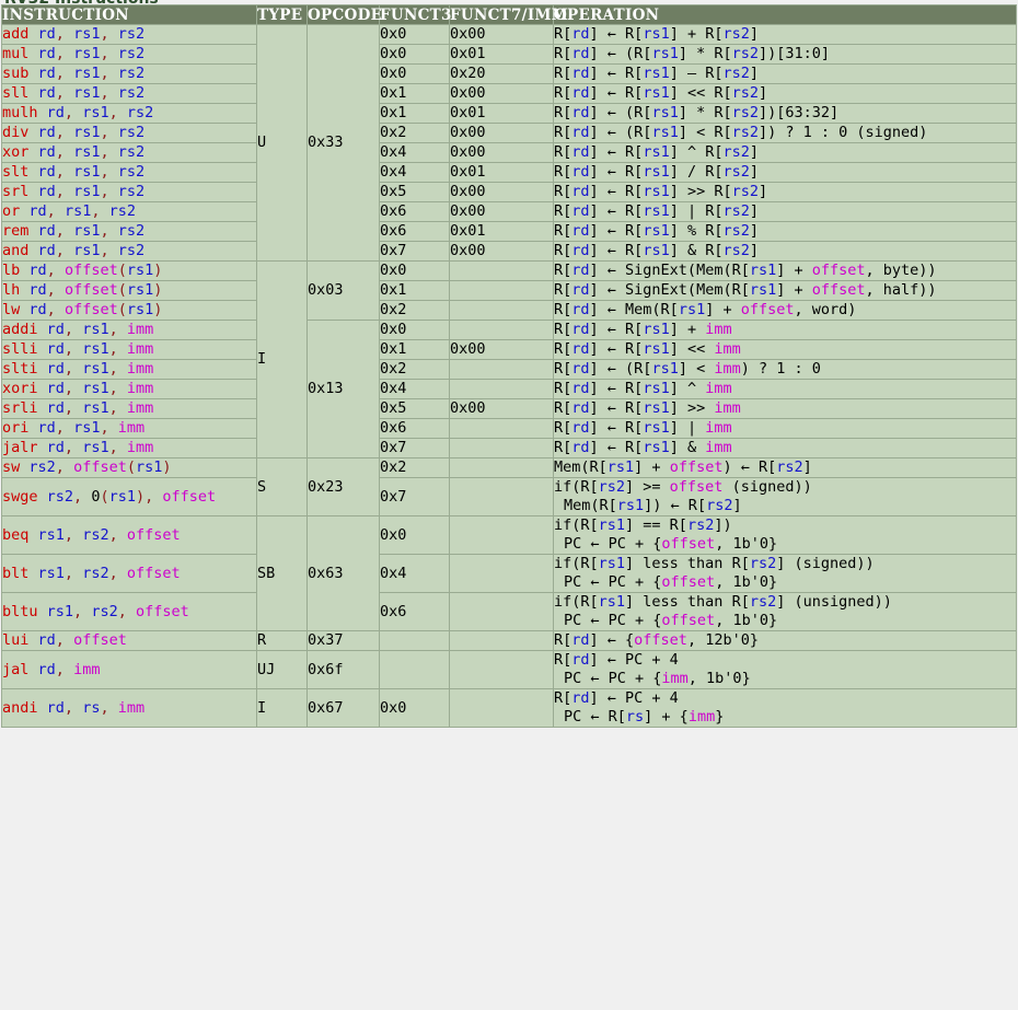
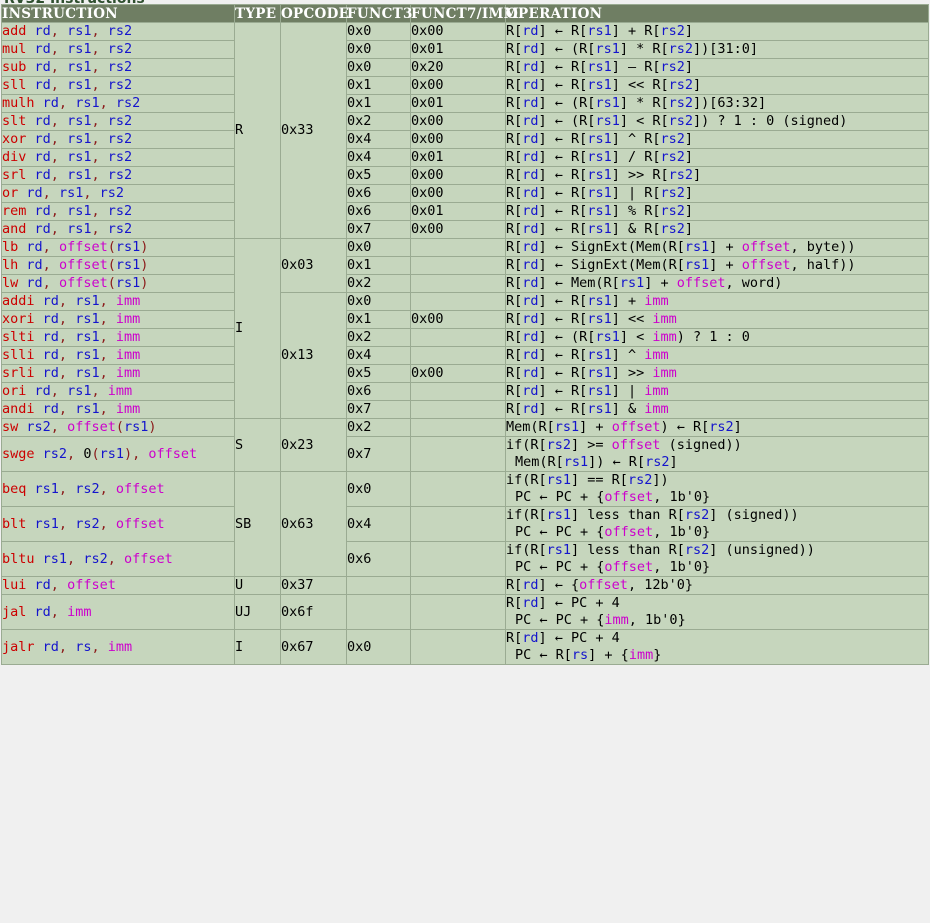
  INSTRUCTION	TYPE	OPCODE	FUNCT3	FUNCT7/IM	OPERATION
- add rd, rs1, rs2	U	0x33	0x0	0x00	R[rd] ← R[rs1] + R[rs2]
+ add rd, rs1, rs2	R	0x33	0x0	0x00	R[rd] ← R[rs1] + R[rs2]
  mul rd, rs1, rs2	0x0	0x01	R[rd] ← (R[rs1] * R[rs2])[31:0]
  sub rd, rs1, rs2	0x0	0x20	R[rd] ← R[rs1] – R[rs2]
  sll rd, rs1, rs2	0x1	0x00	R[rd] ← R[rs1] << R[rs2]
  mulh rd, rs1, rs2	0x1	0x01	R[rd] ← (R[rs1] * R[rs2])[63:32]
- div rd, rs1, rs2	0x2	0x00	R[rd] ← (R[rs1] < R[rs2]) ? 1 : 0 (signed)
+ slt rd, rs1, rs2	0x2	0x00	R[rd] ← (R[rs1] < R[rs2]) ? 1 : 0 (signed)
  xor rd, rs1, rs2	0x4	0x00	R[rd] ← R[rs1] ^ R[rs2]
- slt rd, rs1, rs2	0x4	0x01	R[rd] ← R[rs1] / R[rs2]
+ div rd, rs1, rs2	0x4	0x01	R[rd] ← R[rs1] / R[rs2]
  srl rd, rs1, rs2	0x5	0x00	R[rd] ← R[rs1] >> R[rs2]
  or rd, rs1, rs2	0x6	0x00	R[rd] ← R[rs1] | R[rs2]
  rem rd, rs1, rs2	0x6	0x01	R[rd] ← R[rs1] % R[rs2]
  and rd, rs1, rs2	0x7	0x00	R[rd] ← R[rs1] & R[rs2]
  lb rd, offset(rs1)	I	0x03	0x0		R[rd] ← SignExt(Mem(R[rs1] + offset, byte))
  lh rd, offset(rs1)	0x1		R[rd] ← SignExt(Mem(R[rs1] + offset, half))
  lw rd, offset(rs1)	0x2		R[rd] ← Mem(R[rs1] + offset, word)
  addi rd, rs1, imm	0x13	0x0		R[rd] ← R[rs1] + imm
- slli rd, rs1, imm	0x1	0x00	R[rd] ← R[rs1] << imm
+ xori rd, rs1, imm	0x1	0x00	R[rd] ← R[rs1] << imm
  slti rd, rs1, imm	0x2		R[rd] ← (R[rs1] < imm) ? 1 : 0
- xori rd, rs1, imm	0x4		R[rd] ← R[rs1] ^ imm
+ slli rd, rs1, imm	0x4		R[rd] ← R[rs1] ^ imm
  srli rd, rs1, imm	0x5	0x00	R[rd] ← R[rs1] >> imm
  ori rd, rs1, imm	0x6		R[rd] ← R[rs1] | imm
- jalr rd, rs1, imm	0x7		R[rd] ← R[rs1] & imm
+ andi rd, rs1, imm	0x7		R[rd] ← R[rs1] & imm
  sw rs2, offset(rs1)	S	0x23	0x2		Mem(R[rs1] + offset) ← R[rs2]
  swge rs2, 0(rs1), offset	0x7		if(R[rs2] >= offset (signed))Mem(R[rs1]) ← R[rs2]
  beq rs1, rs2, offset	SB	0x63	0x0		if(R[rs1] == R[rs2])PC ← PC + {offset, 1b'0}
  blt rs1, rs2, offset	0x4		if(R[rs1] less than R[rs2] (signed))PC ← PC + {offset, 1b'0}
  bltu rs1, rs2, offset	0x6		if(R[rs1] less than R[rs2] (unsigned))PC ← PC + {offset, 1b'0}
- lui rd, offset	R	0x37			R[rd] ← {offset, 12b'0}
+ lui rd, offset	U	0x37			R[rd] ← {offset, 12b'0}
  jal rd, imm	UJ	0x6f			R[rd] ← PC + 4PC ← PC + {imm, 1b'0}
- andi rd, rs, imm	I	0x67	0x0		R[rd] ← PC + 4PC ← R[rs] + {imm}
+ jalr rd, rs, imm	I	0x67	0x0		R[rd] ← PC + 4PC ← R[rs] + {imm}
